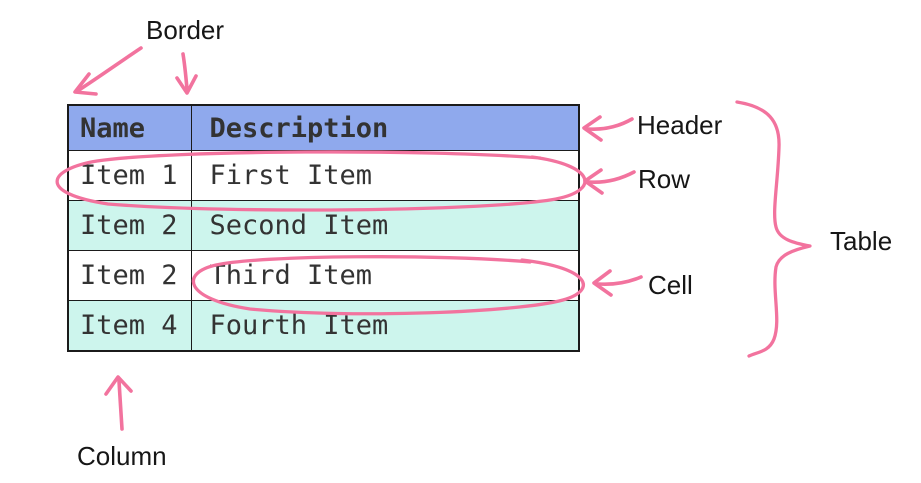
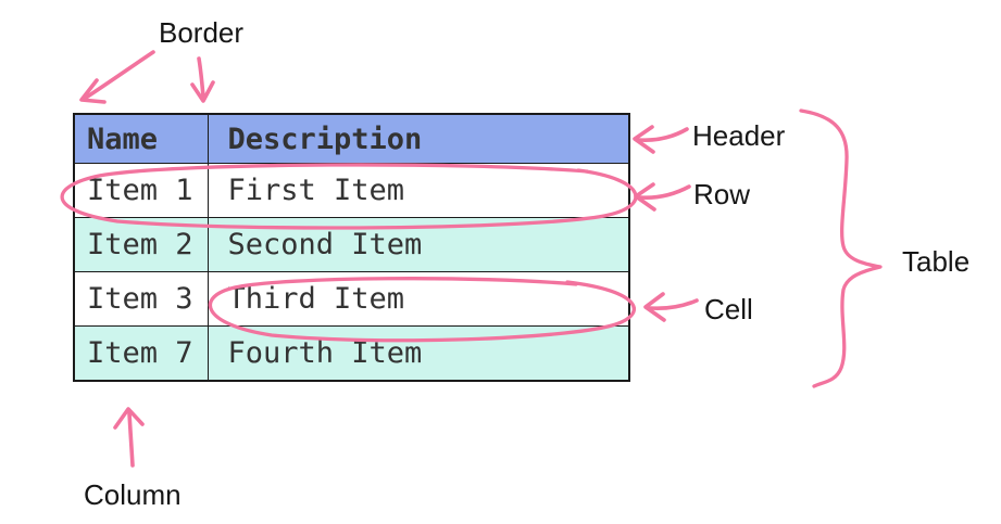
  Name	Description
  Item 1	First Item
  Item 2	Second Item
- Item 2	Third Item
+ Item 3	Third Item
- Item 4	Fourth Item
+ Item 7	Fourth Item
  Border
  Header
  Row
  Cell
  Table
  Column
